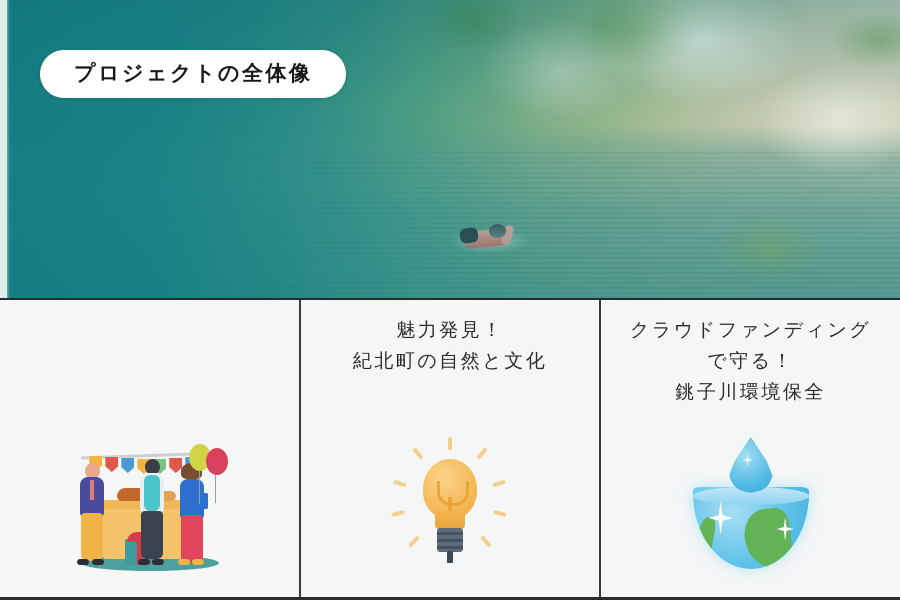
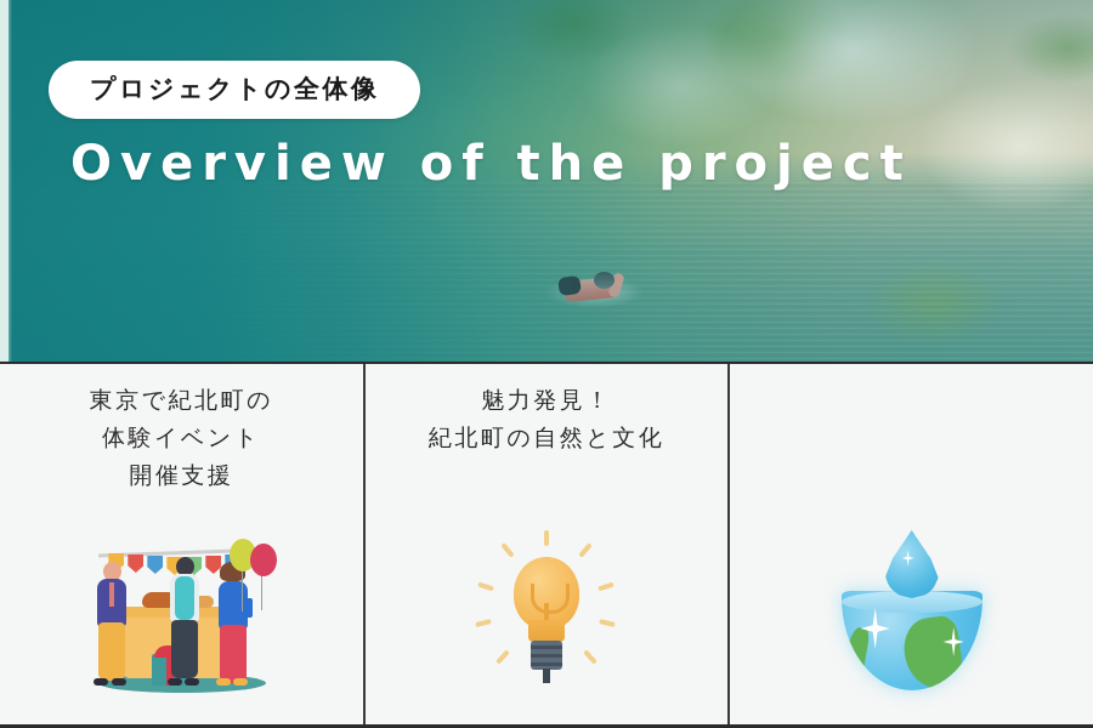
  プロジェクトの全体像
+ Overview of the project
+ 東京で紀北町の
+ 体験イベント
+ 開催支援
  魅力発見！
  紀北町の自然と文化
- クラウドファンディング
- で守る！
- 銚子川環境保全
